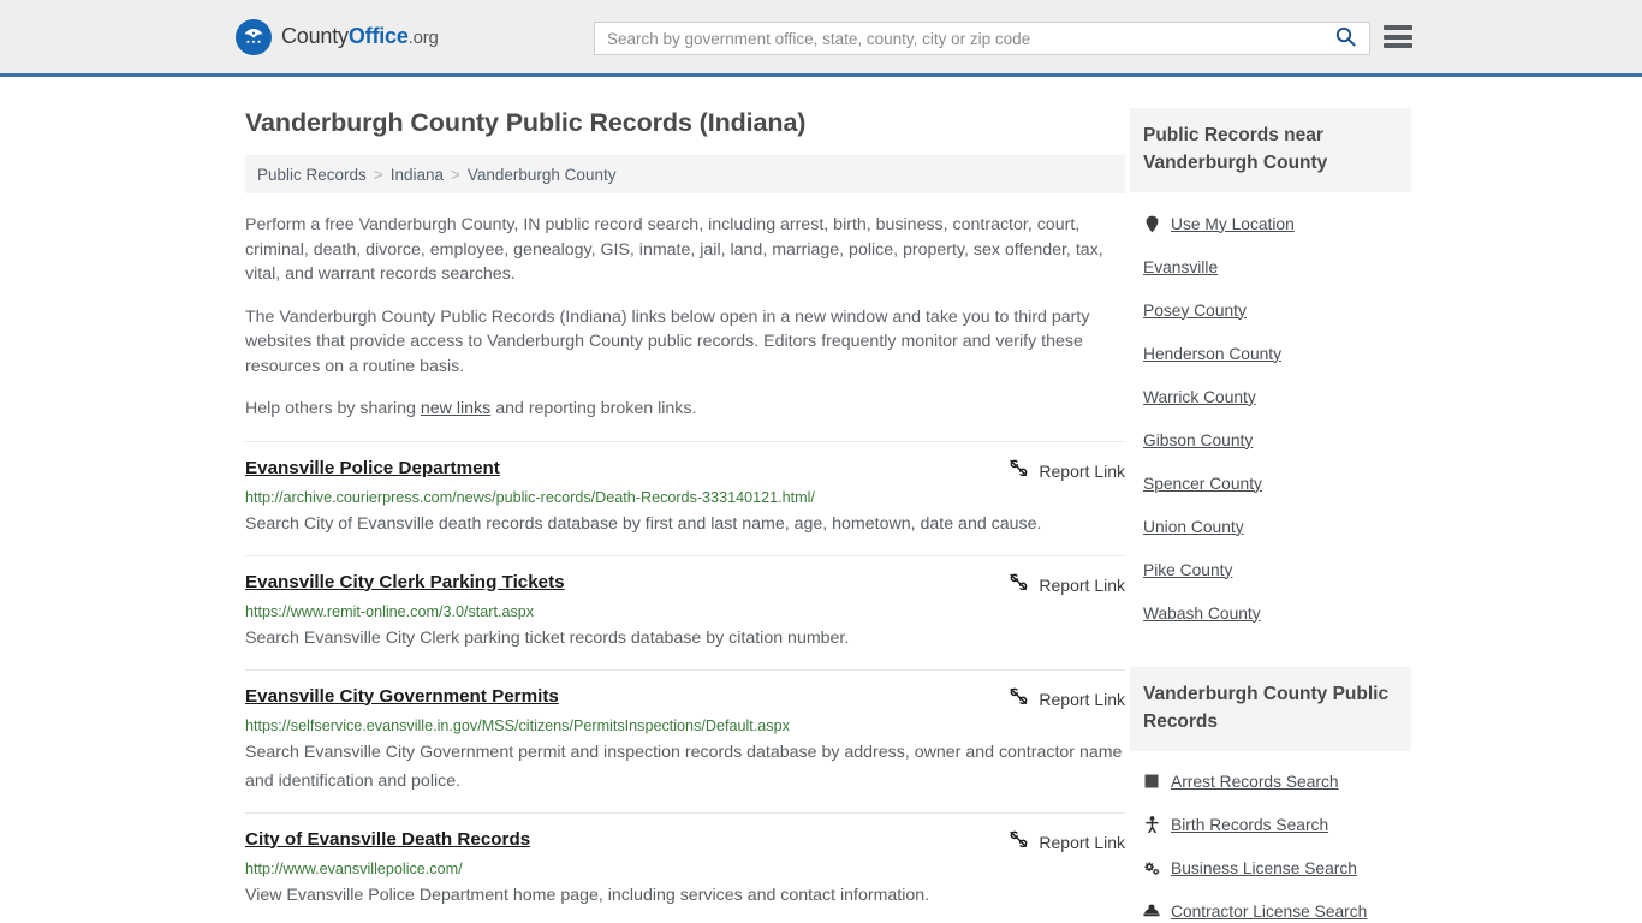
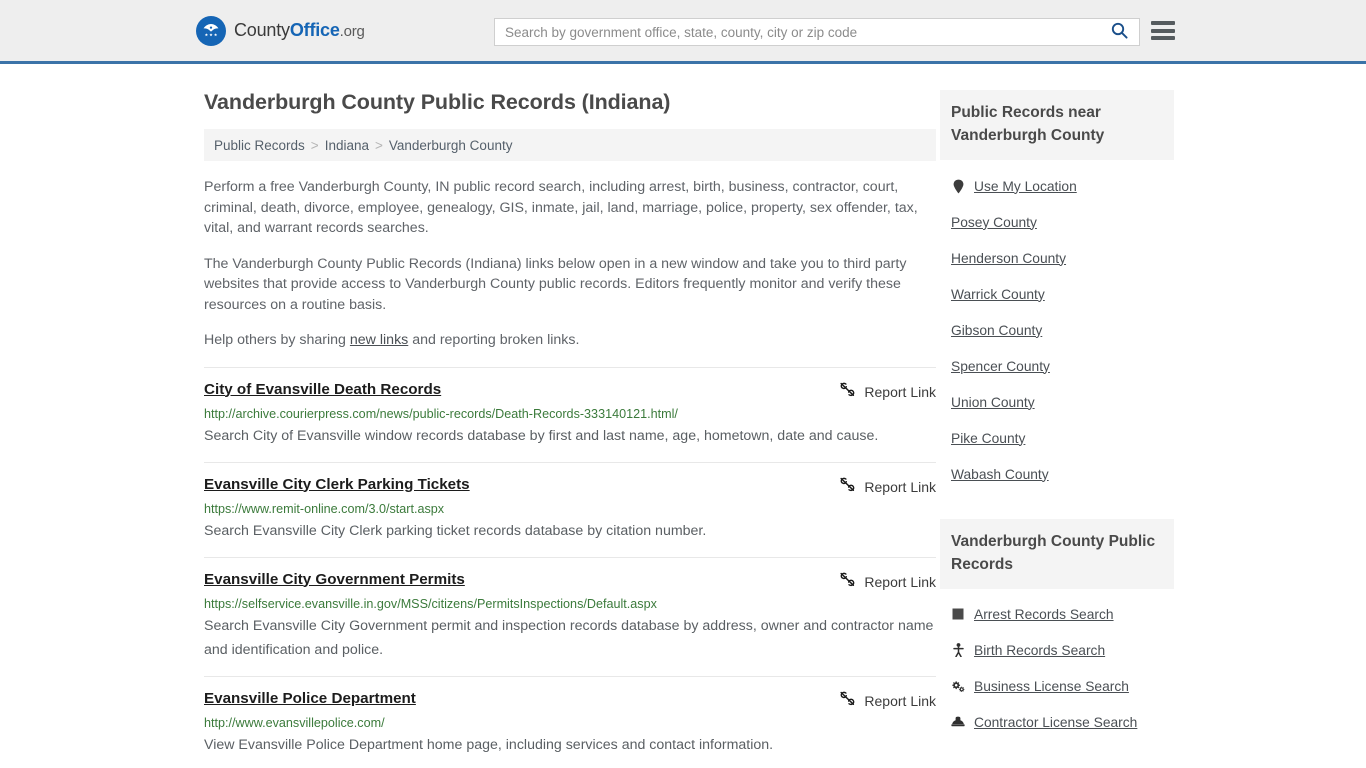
  CountyOffice.org
  Search by government office, state, county, city or zip code
  Vanderburgh County Public Records (Indiana)
  Public Records
  >
  Indiana
  >
  Vanderburgh County
  Perform a free Vanderburgh County, IN public record search, including arrest, birth, business, contractor, court, criminal, death, divorce, employee, genealogy, GIS, inmate, jail, land, marriage, police, property, sex offender, tax, vital, and warrant records searches.
  The Vanderburgh County Public Records (Indiana) links below open in a new window and take you to third party websites that provide access to Vanderburgh County public records. Editors frequently monitor and verify these resources on a routine basis.
  Help others by sharing new links and reporting broken links.
- Evansville Police Department
+ City of Evansville Death Records
  Report Link
  http://archive.courierpress.com/news/public-records/Death-Records-333140121.html/
- Search City of Evansville death records database by first and last name, age, hometown, date and cause.
+ Search City of Evansville window records database by first and last name, age, hometown, date and cause.
  Evansville City Clerk Parking Tickets
  Report Link
  https://www.remit-online.com/3.0/start.aspx
  Search Evansville City Clerk parking ticket records database by citation number.
  Evansville City Government Permits
  Report Link
  https://selfservice.evansville.in.gov/MSS/citizens/PermitsInspections/Default.aspx
  Search Evansville City Government permit and inspection records database by address, owner and contractor name and identification and police.
- City of Evansville Death Records
+ Evansville Police Department
  Report Link
  http://www.evansvillepolice.com/
  View Evansville Police Department home page, including services and contact information.
  Public Records near Vanderburgh County
  Use My Location
- Evansville
  Posey County
  Henderson County
  Warrick County
  Gibson County
  Spencer County
  Union County
  Pike County
  Wabash County
  Vanderburgh County Public Records
  Arrest Records Search
  Birth Records Search
  Business License Search
  Contractor License Search
